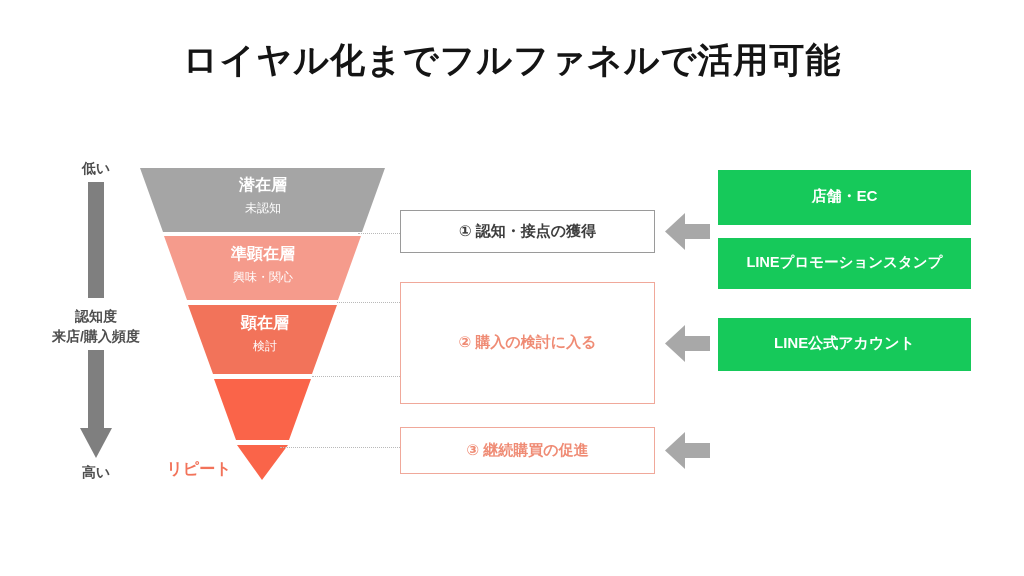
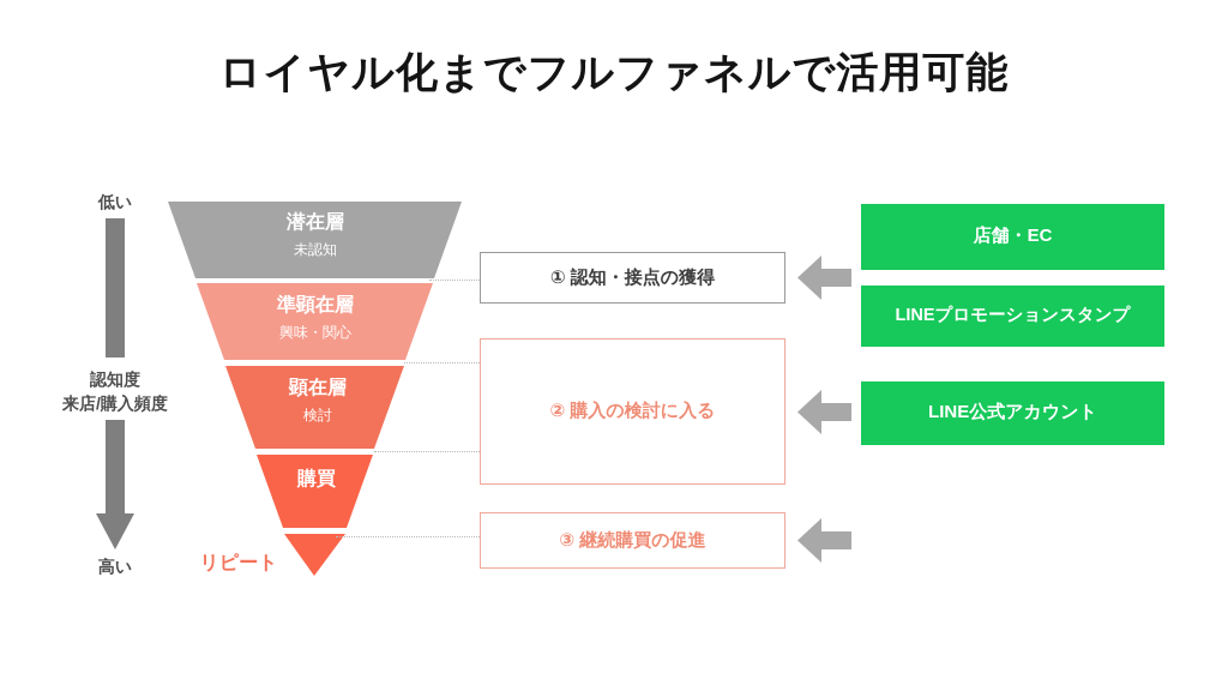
  ロイヤル化までフルファネルで活用可能
  低い
  認知度
  来店/購入頻度
  高い
  潜在層
  未認知
  準顕在層
  興味・関心
  顕在層
  検討
+ 購買
  リピート
  ① 認知・接点の獲得
  ② 購入の検討に入る
  ③ 継続購買の促進
  店舗・EC
  LINEプロモーションスタンプ
  LINE公式アカウント
